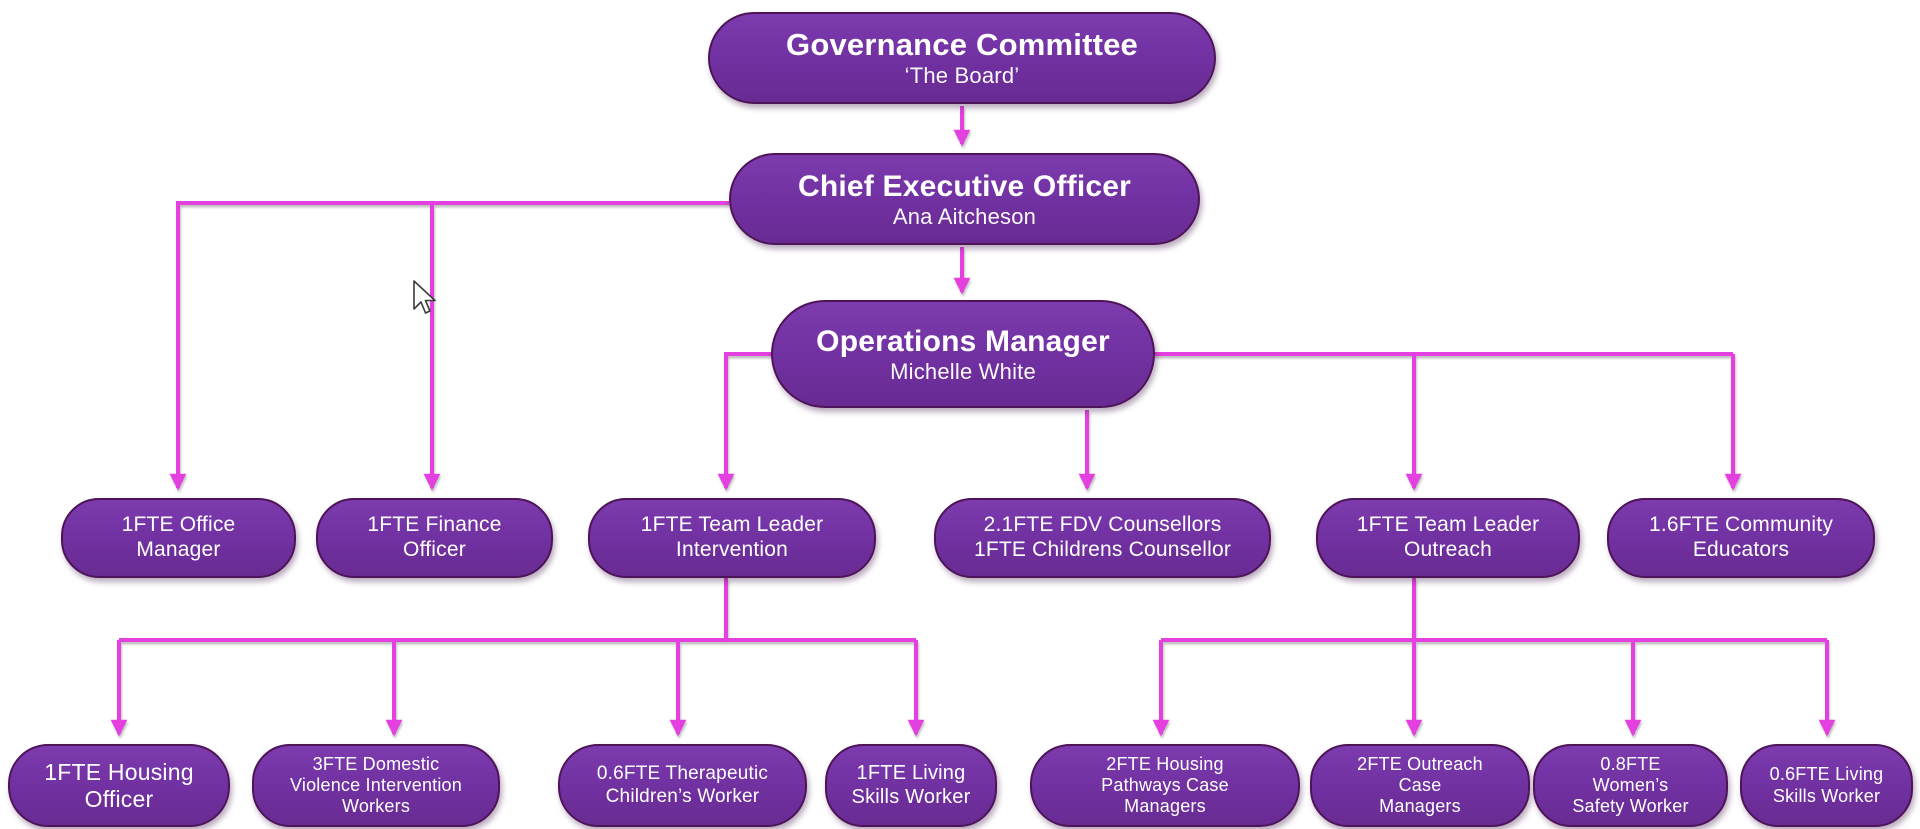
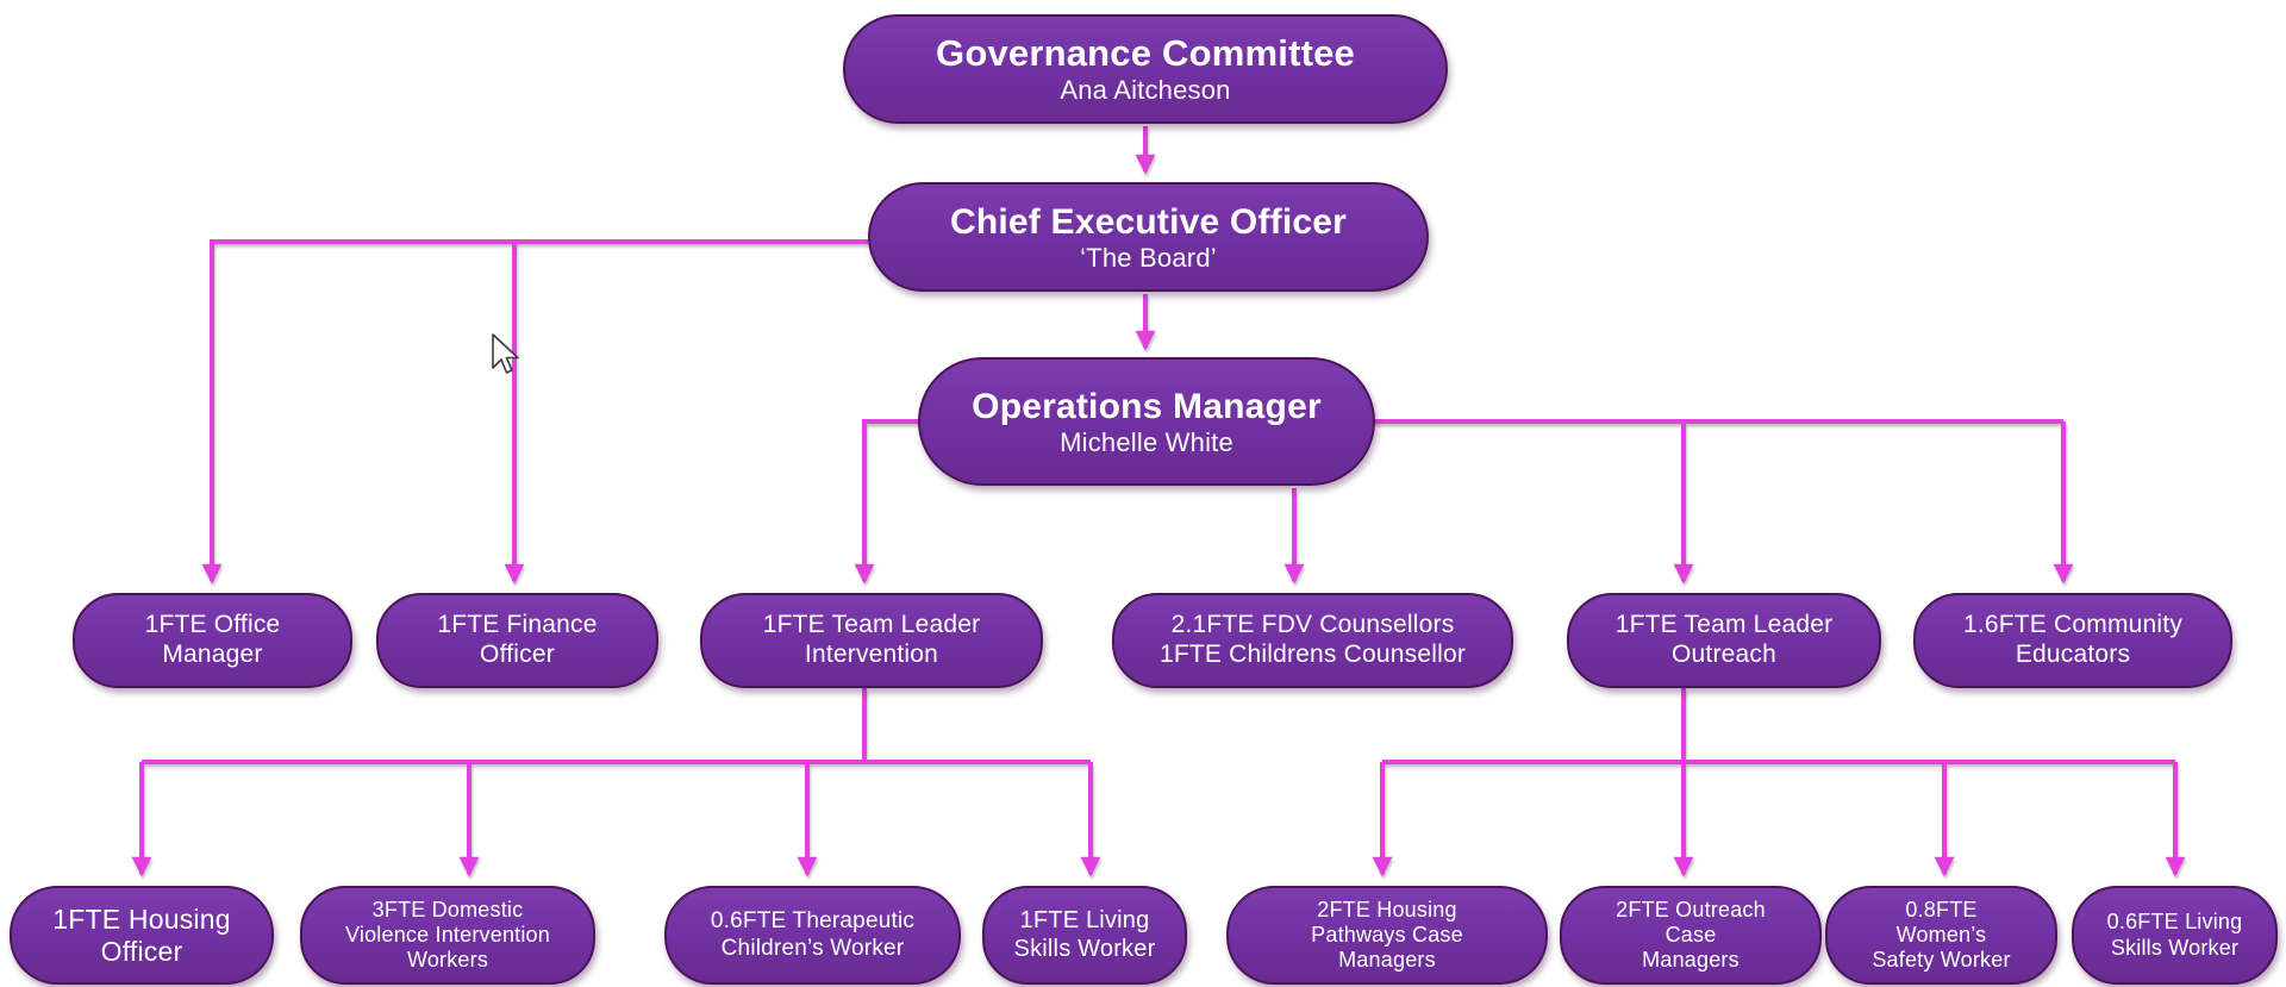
  Governance Committee
- ‘The Board’
+ Ana Aitcheson
  Chief Executive Officer
- Ana Aitcheson
+ ‘The Board’
  Operations Manager
  Michelle White
  1FTE Office
  Manager
  1FTE Finance
  Officer
  1FTE Team Leader
  Intervention
  2.1FTE FDV Counsellors
  1FTE Childrens Counsellor
  1FTE Team Leader
  Outreach
  1.6FTE Community
  Educators
  1FTE Housing
  Officer
  3FTE Domestic
  Violence Intervention
  Workers
  0.6FTE Therapeutic
  Children’s Worker
  1FTE Living
  Skills Worker
  2FTE Housing
  Pathways Case
  Managers
  2FTE Outreach
  Case
  Managers
  0.8FTE
  Women’s
  Safety Worker
  0.6FTE Living
  Skills Worker
